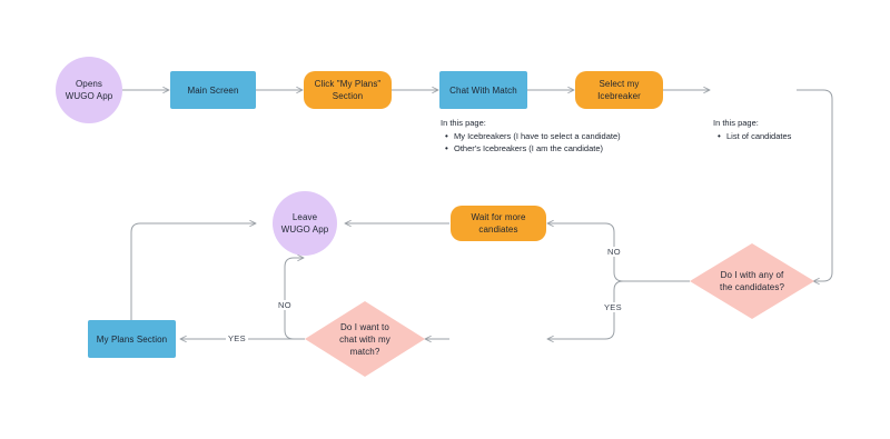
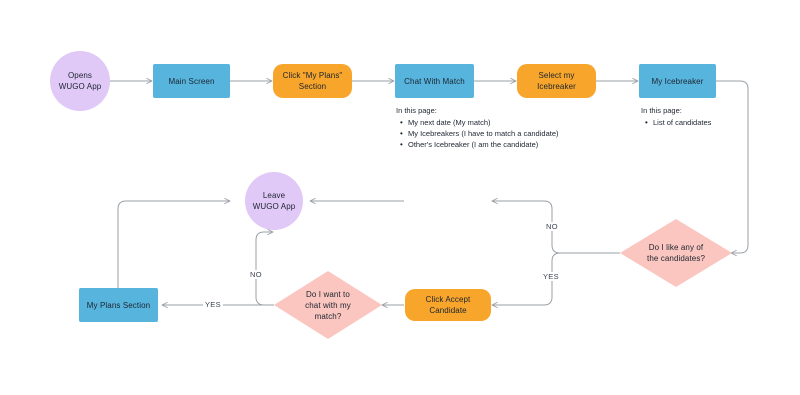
  Opens
  WUGO App
  Main Screen
  Click "My Plans"
  Section
  Chat With Match
  Select my
  Icebreaker
+ My Icebreaker
- Do I with any of
+ Do I like any of
  the candidates?
- Wait for more
- candiates
  Leave
  WUGO App
+ Click Accept
+ Candidate
  Do I want to
  chat with my
  match?
  My Plans Section
  NO
  YES
  NO
  YES
  In this page:
+ My next date (My match)
- My Icebreakers (I have to select a candidate)
+ My Icebreakers (I have to match a candidate)
- Other's Icebreakers (I am the candidate)
+ Other's Icebreaker (I am the candidate)
  In this page:
  List of candidates
